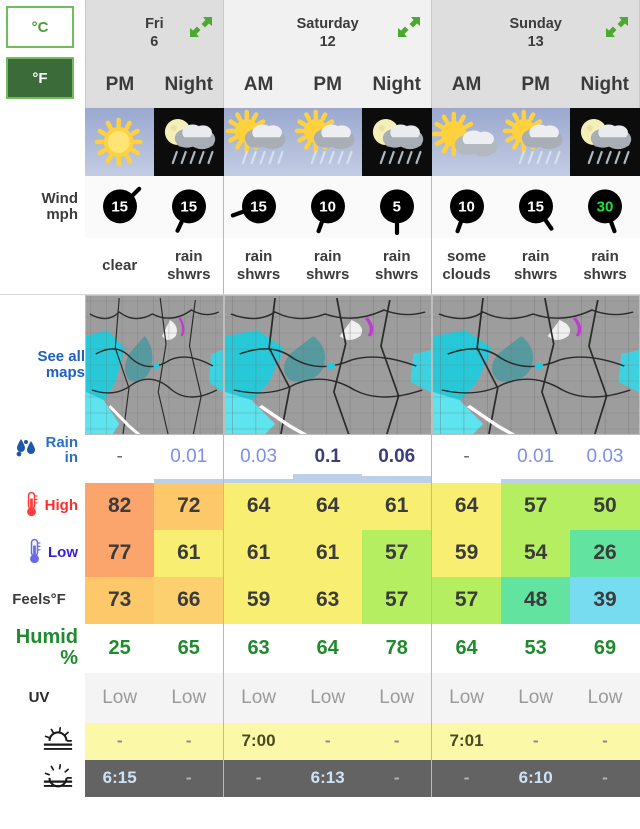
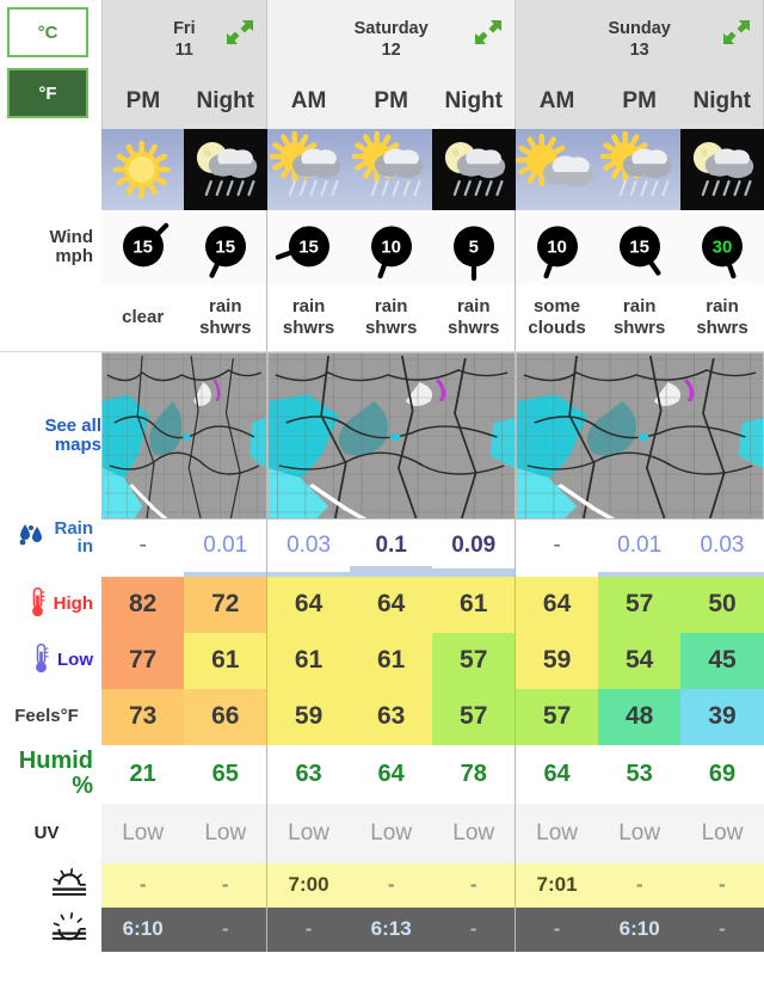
- °C°F	Fri6	Saturday12	Sunday13
+ °C°F	Fri11	Saturday12	Sunday13
  PM	Night	AM	PM	Night	AM	PM	Night
  Windmph	15	15	15	10	5	10	15	30
  	clear	rainshwrs	rainshwrs	rainshwrs	rainshwrs	someclouds	rainshwrs	rainshwrs
  See allmaps
- Rainin	-	0.01	0.03	0.1	0.06	-	0.01	0.03
+ Rainin	-	0.01	0.03	0.1	0.09	-	0.01	0.03
  High	82	72	64	64	61	64	57	50
- Low	77	61	61	61	57	59	54	26
+ Low	77	61	61	61	57	59	54	45
  Feels°F	73	66	59	63	57	57	48	39
- Humid%	25	65	63	64	78	64	53	69
+ Humid%	21	65	63	64	78	64	53	69
  UV	Low	Low	Low	Low	Low	Low	Low	Low
  	-	-	7:00	-	-	7:01	-	-
- 	6:15	-	-	6:13	-	-	6:10	-
+ 	6:10	-	-	6:13	-	-	6:10	-
